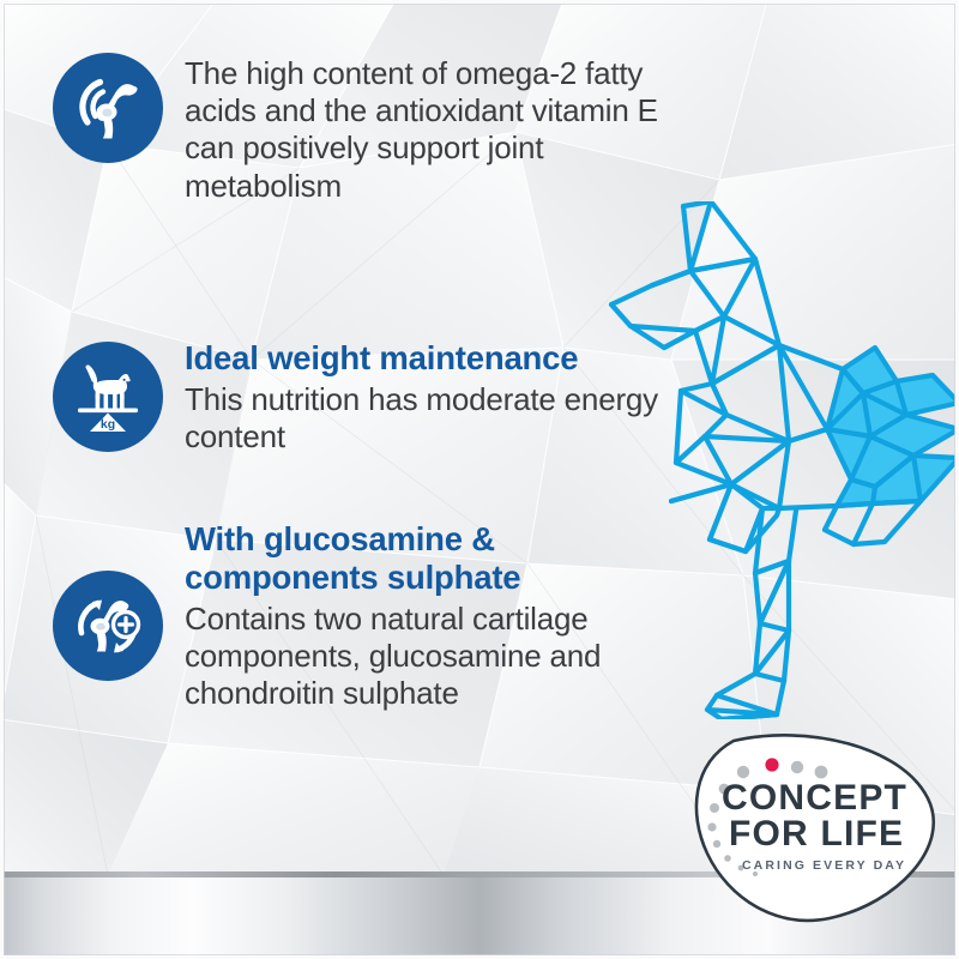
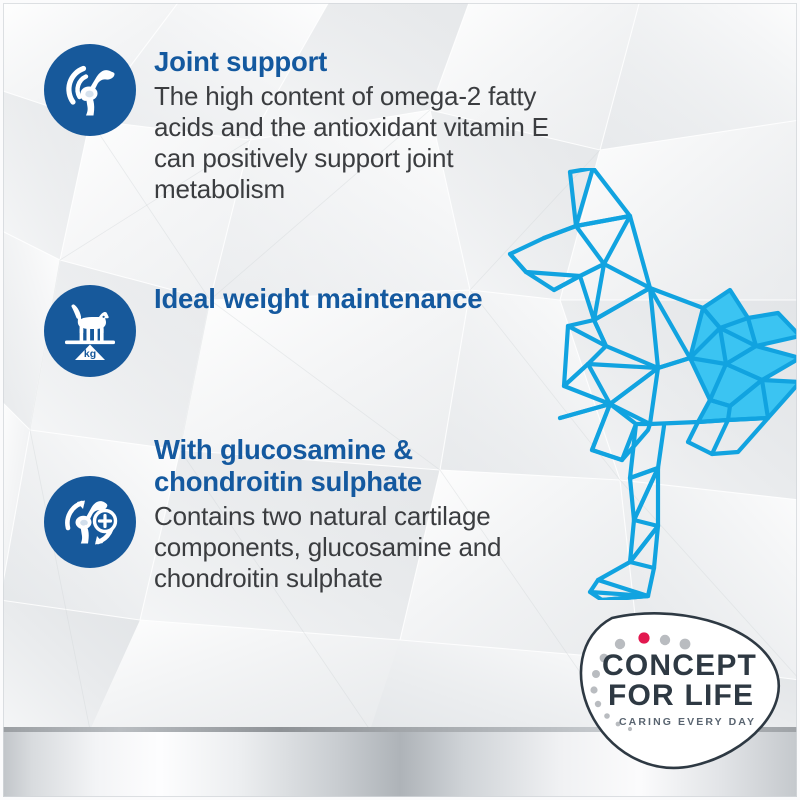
+ Joint support
  The high content of omega-2 fatty acids and the antioxidant vitamin E can positively support joint metabolism
  kg
  Ideal weight maintenance
- This nutrition has moderate energy content
- With glucosamine & components sulphate
+ With glucosamine & chondroitin sulphate
  Contains two natural cartilage components, glucosamine and chondroitin sulphate
  CONCEPT
  FOR LIFE
  CARING EVERY DAY
